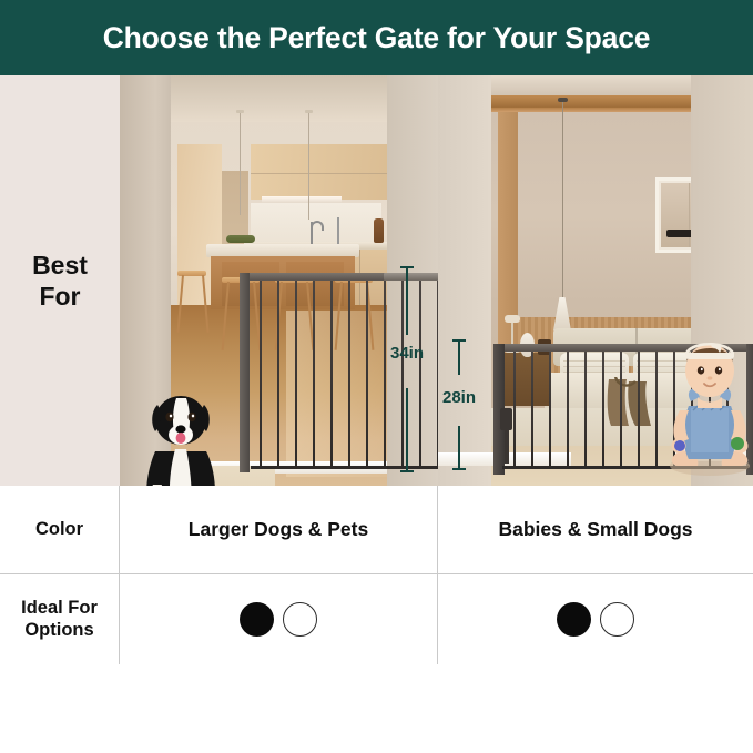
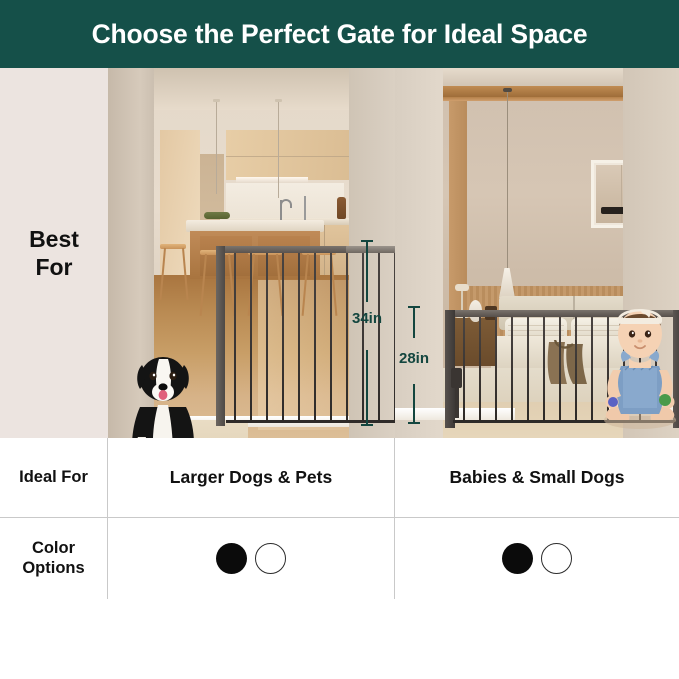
- Choose the Perfect Gate for Your Space
+ Choose the Perfect Gate for Ideal Space
  Best
  For
  34in
  28in
- Color
+ Ideal For
  Larger Dogs & Pets
  Babies & Small Dogs
- Ideal For
+ Color
  Options
